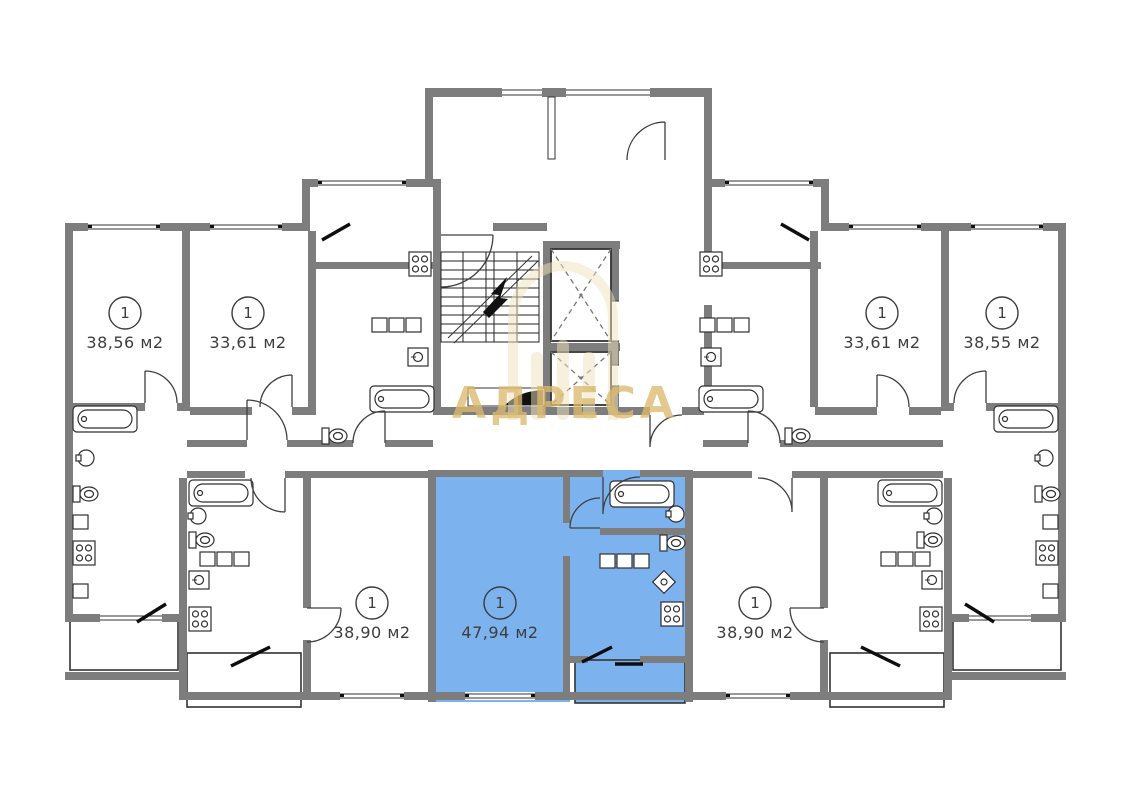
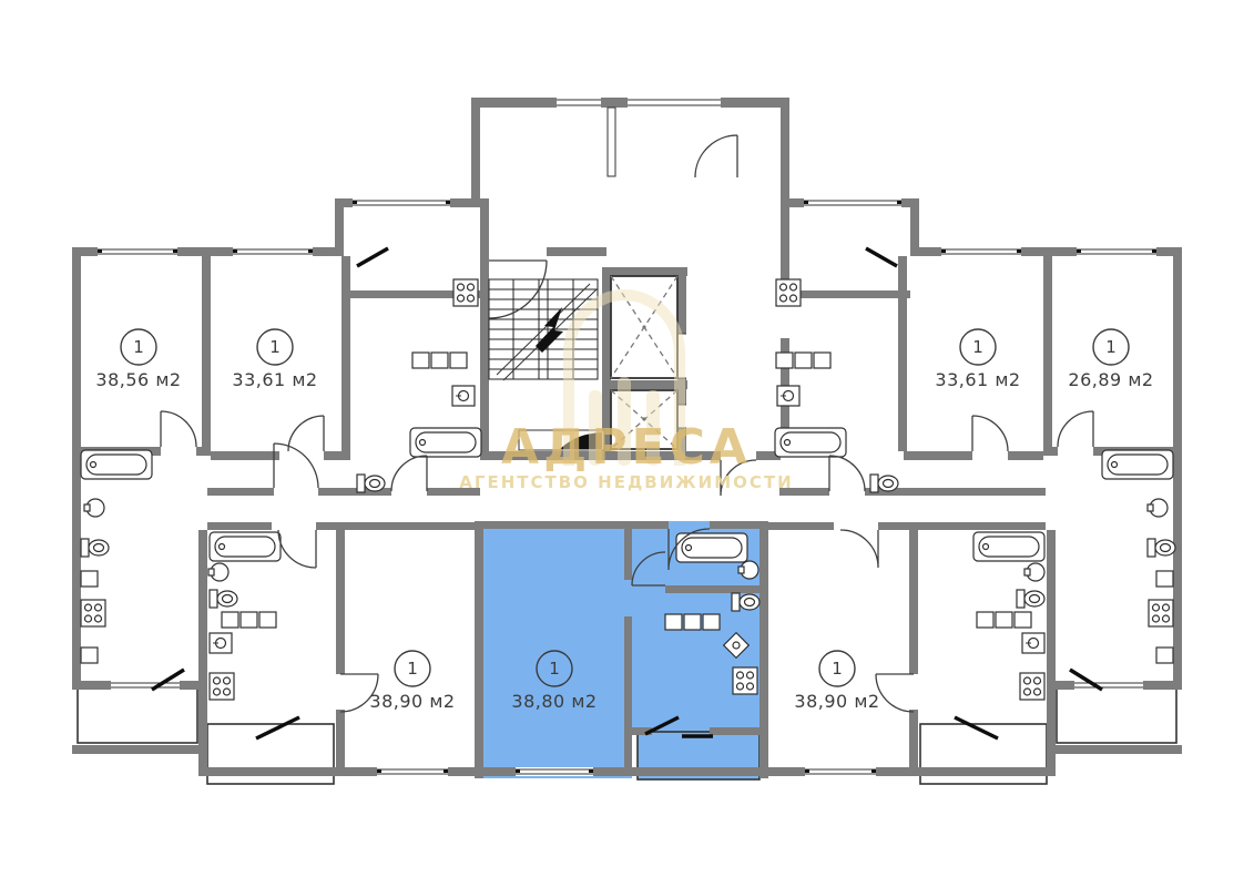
  1
  38,56 м2
  1
  33,61 м2
  1
  33,61 м2
  1
- 38,55 м2
+ 26,89 м2
  1
  38,90 м2
  1
- 47,94 м2
+ 38,80 м2
  1
  38,90 м2
  АДРЕСА
+ АГЕНТСТВО НЕДВИЖИМОСТИ
